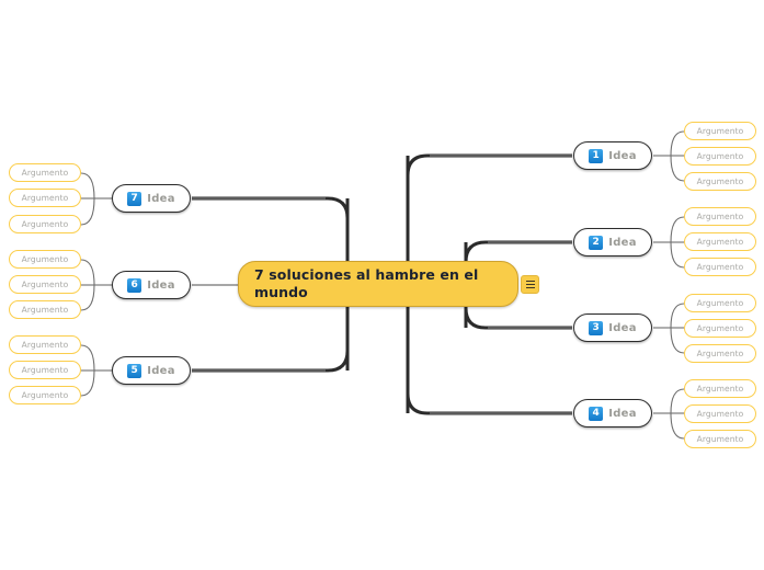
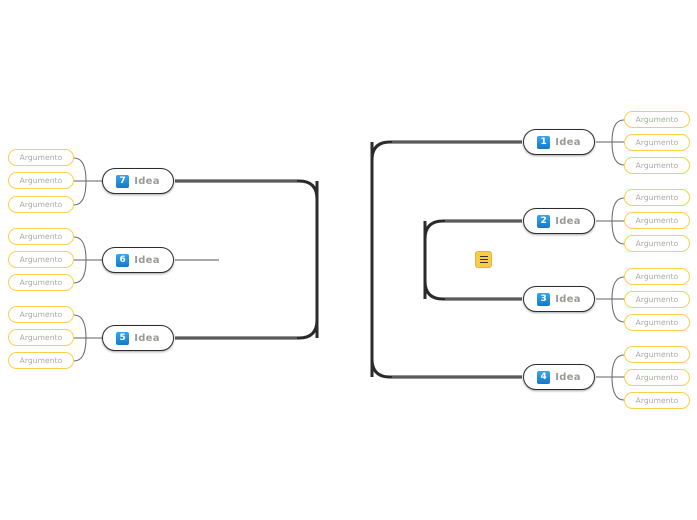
- 7 soluciones al hambre en el mundo
  1
  Idea
  2
  Idea
  3
  Idea
  4
  Idea
  5
  Idea
  6
  Idea
  7
  Idea
  Argumento
  Argumento
  Argumento
  Argumento
  Argumento
  Argumento
  Argumento
  Argumento
  Argumento
  Argumento
  Argumento
  Argumento
  Argumento
  Argumento
  Argumento
  Argumento
  Argumento
  Argumento
  Argumento
  Argumento
  Argumento
